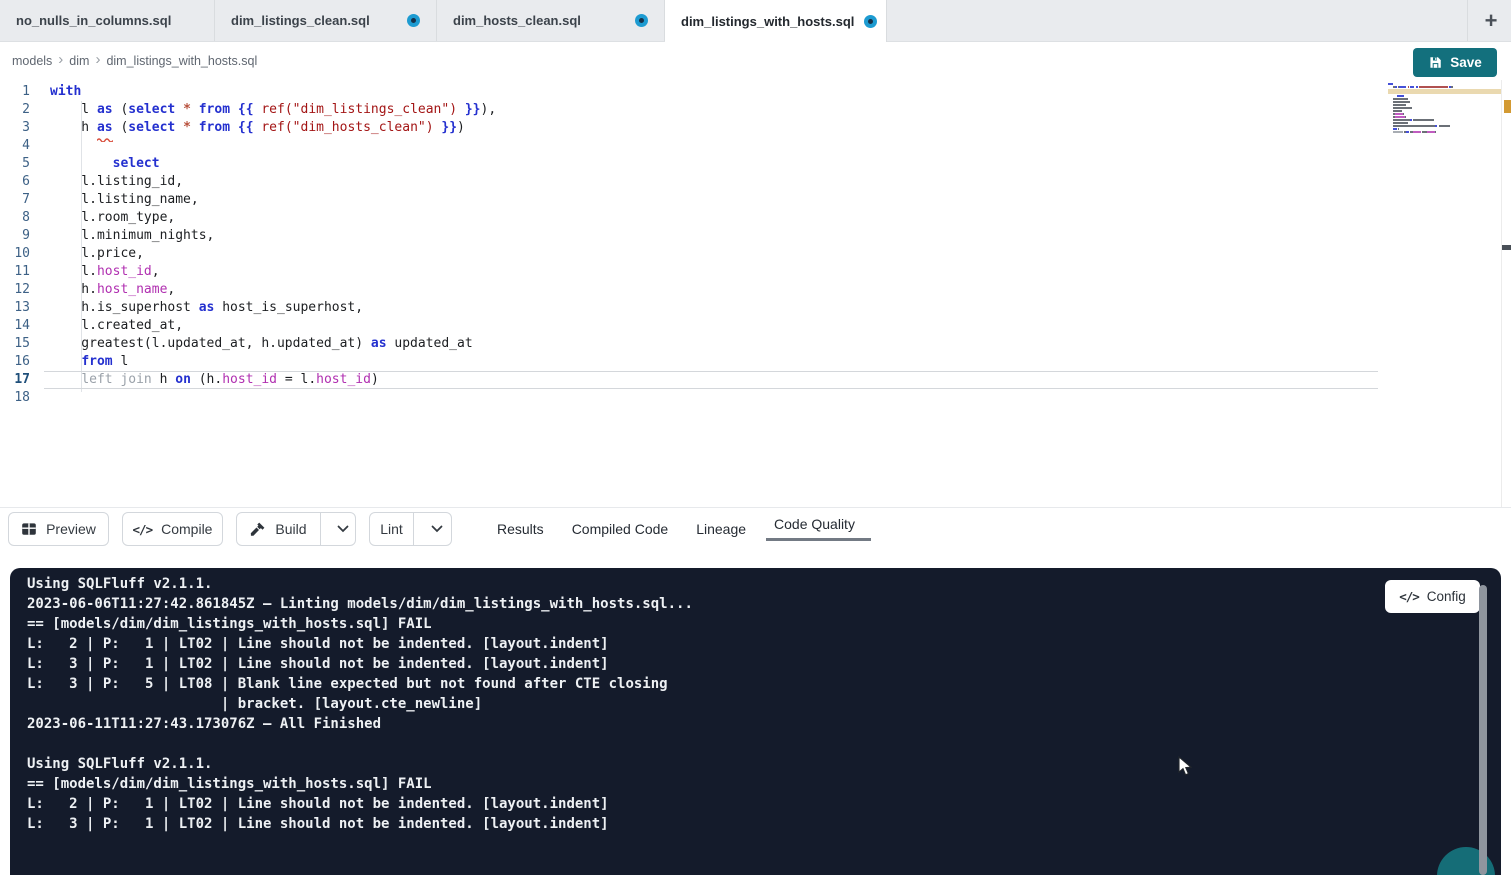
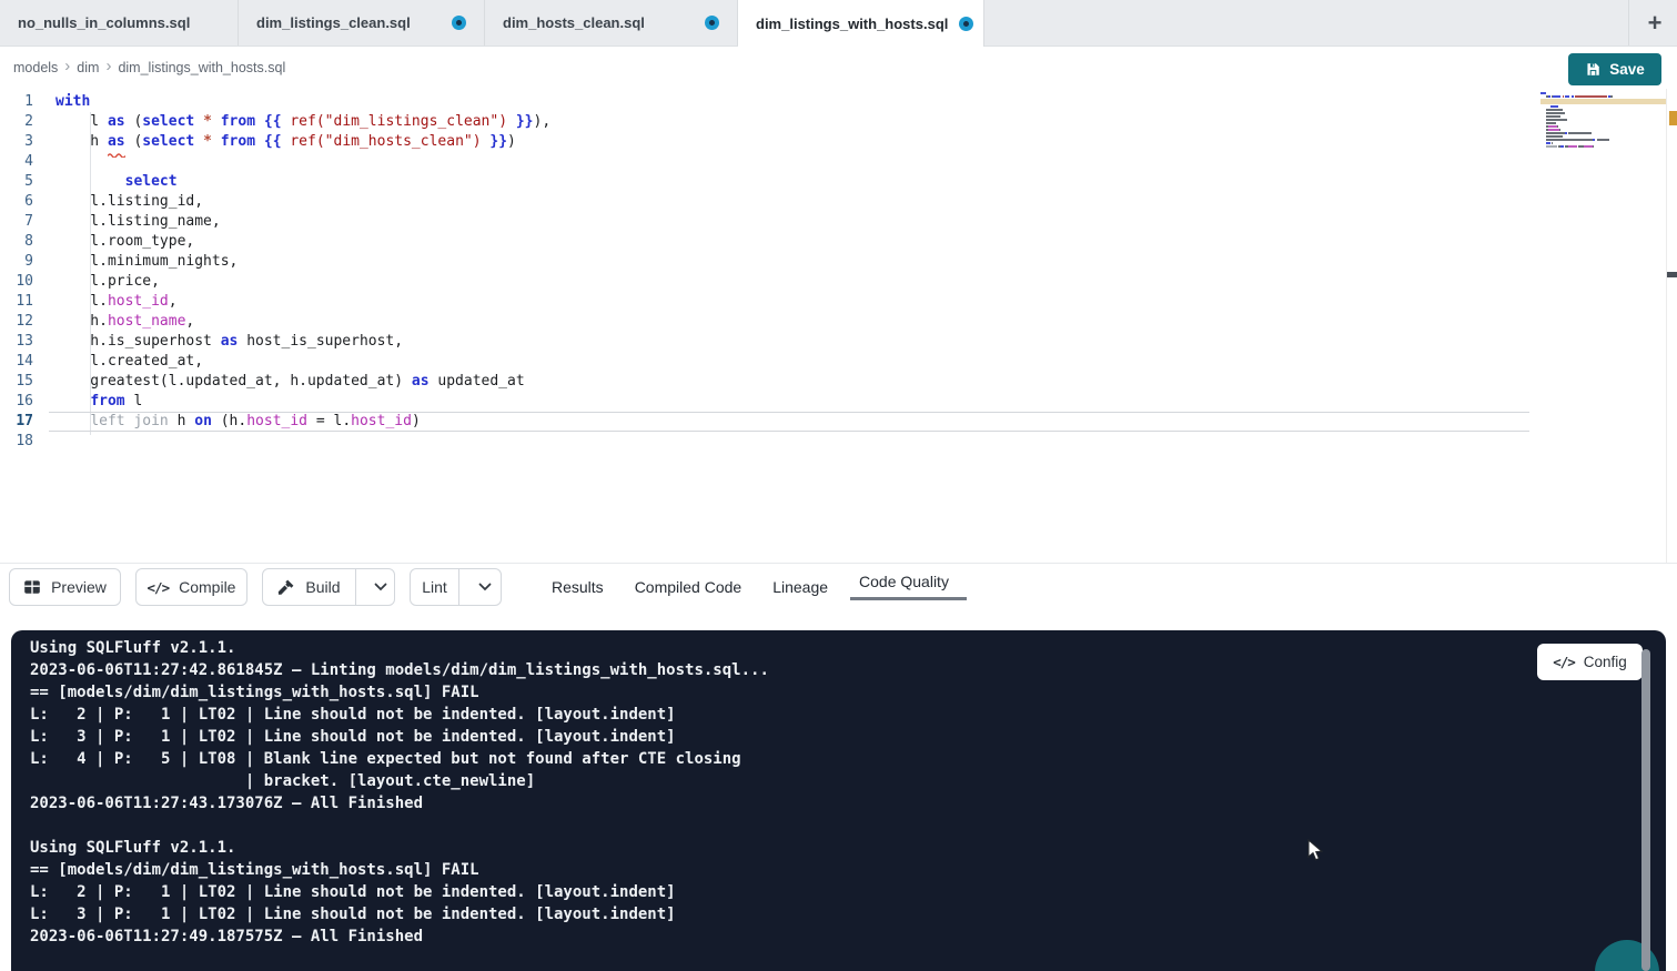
  no_nulls_in_columns.sql
  dim_listings_clean.sql
  dim_hosts_clean.sql
  dim_listings_with_hosts.sql
  +
  models › dim › dim_listings_with_hosts.sql
  Save
  1
  2
  3
  4
  5
  6
  7
  8
  9
  10
  11
  12
  13
  14
  15
  16
  17
  18
  with
  l as (select * from {{ ref("dim_listings_clean") }}),
  h as (select * from {{ ref("dim_hosts_clean") }})
  select
  l.listing_id,
  l.listing_name,
  l.room_type,
  l.minimum_nights,
  l.price,
  l.host_id,
  h.host_name,
  h.is_superhost as host_is_superhost,
  l.created_at,
  greatest(l.updated_at, h.updated_at) as updated_at
  from l
  left join h on (h.host_id = l.host_id)
  Preview
  </>
  Compile
  Build
  Lint
  Results
  Compiled Code
  Lineage
  Code Quality
  Using SQLFluff v2.1.1.
  2023-06-06T11:27:42.861845Z — Linting models/dim/dim_listings_with_hosts.sql...
  == [models/dim/dim_listings_with_hosts.sql] FAIL
  L: 2 | P: 1 | LT02 | Line should not be indented. [layout.indent]
  L: 3 | P: 1 | LT02 | Line should not be indented. [layout.indent]
- L: 3 | P: 5 | LT08 | Blank line expected but not found after CTE closing
+ L: 4 | P: 5 | LT08 | Blank line expected but not found after CTE closing
  | bracket. [layout.cte_newline]
- 2023-06-11T11:27:43.173076Z — All Finished
+ 2023-06-06T11:27:43.173076Z — All Finished
  Using SQLFluff v2.1.1.
  == [models/dim/dim_listings_with_hosts.sql] FAIL
  L: 2 | P: 1 | LT02 | Line should not be indented. [layout.indent]
  L: 3 | P: 1 | LT02 | Line should not be indented. [layout.indent]
+ 2023-06-06T11:27:49.187575Z — All Finished
  </>
  Config
